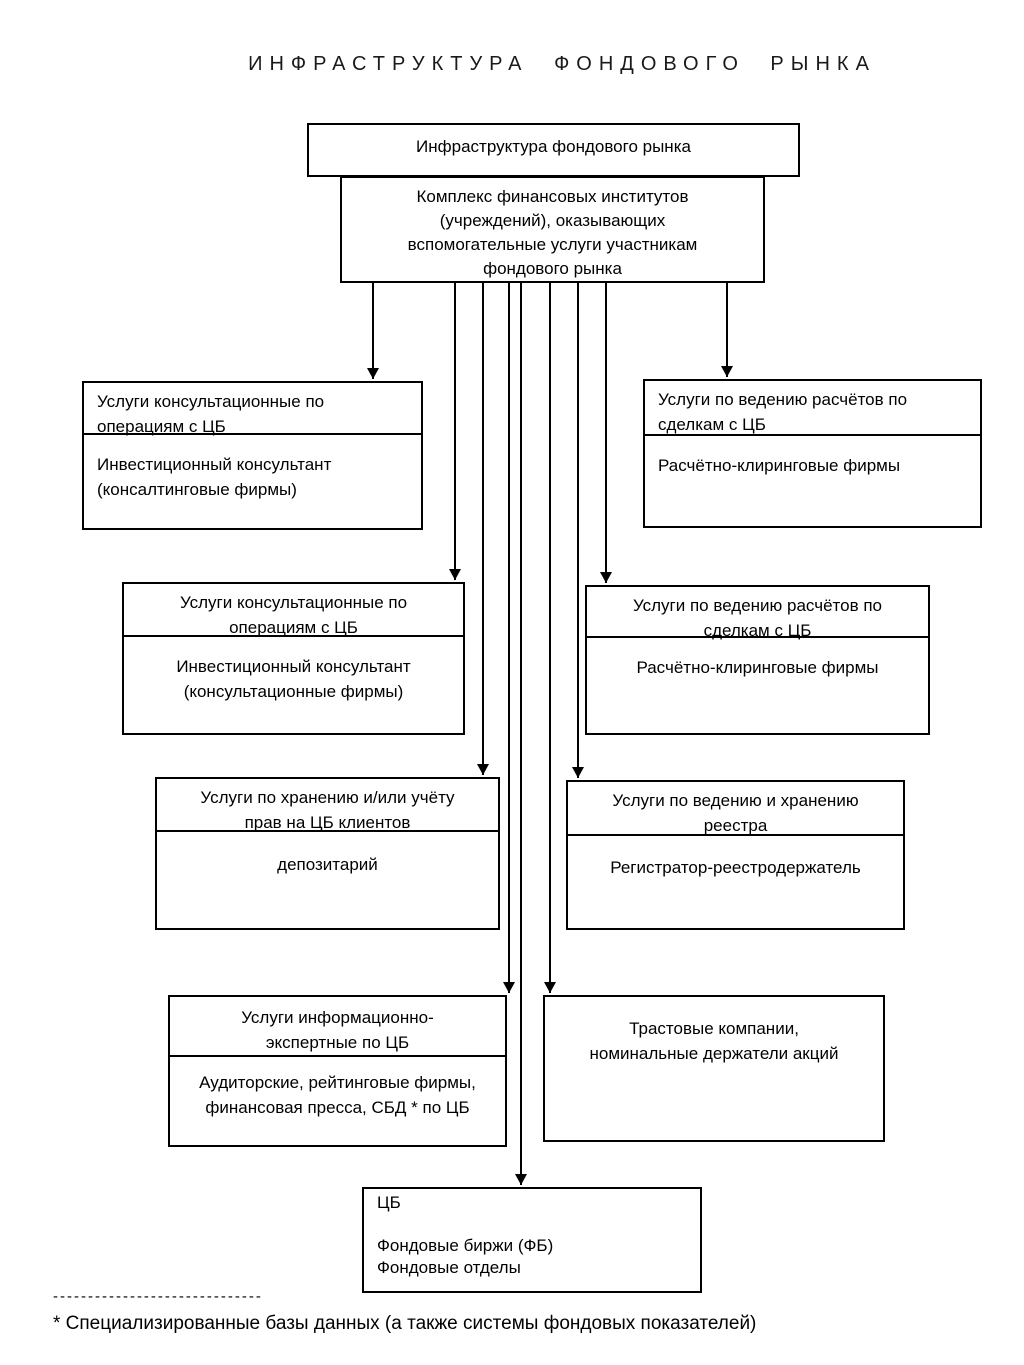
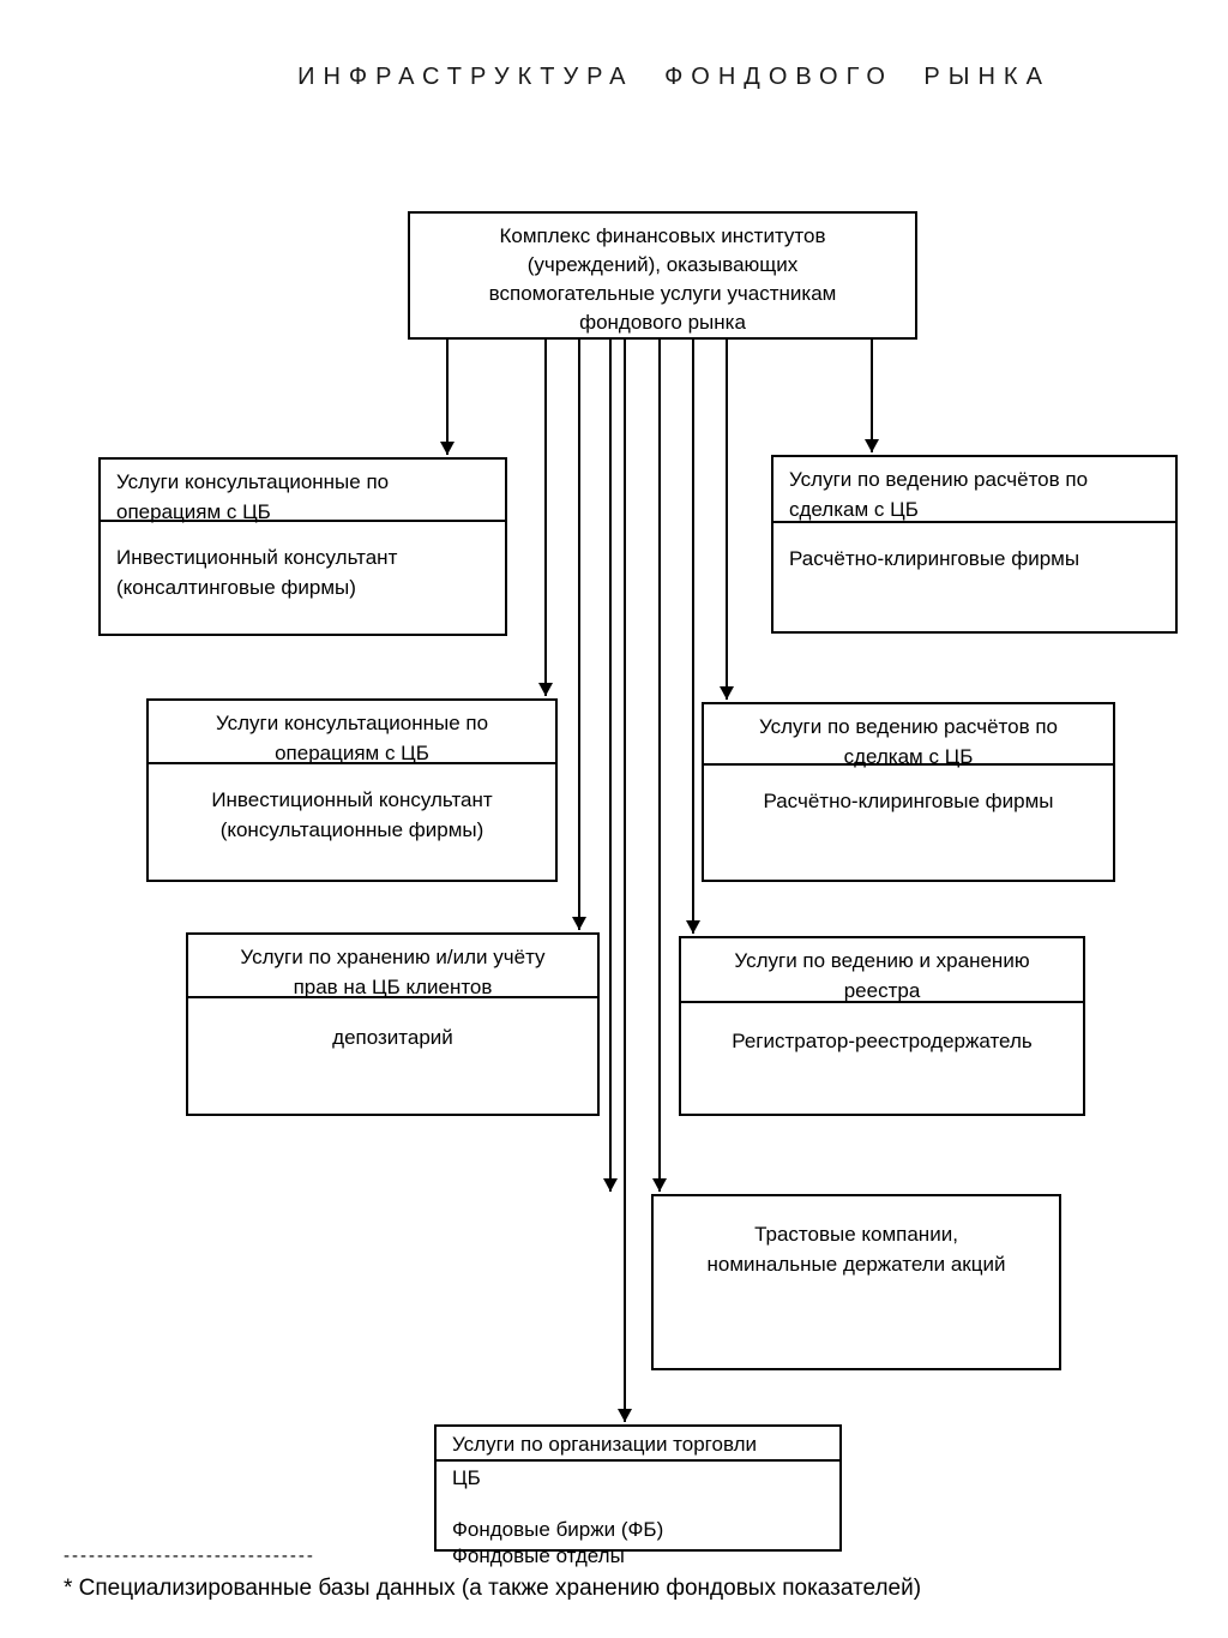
  ИНФРАСТРУКТУРА ФОНДОВОГО РЫНКА
- Инфраструктура фондового рынка
  Комплекс финансовых институтов
  (учреждений), оказывающих
  вспомогательные услуги участникам
  фондового рынка
  Услуги консультационные по
  операциям с ЦБ
  Инвестиционный консультант
  (консалтинговые фирмы)
  Услуги по ведению расчётов по
  сделкам с ЦБ
  Расчётно-клиринговые фирмы
  Услуги консультационные по
  операциям с ЦБ
  Инвестиционный консультант
  (консультационные фирмы)
  Услуги по ведению расчётов по
  сделкам с ЦБ
  Расчётно-клиринговые фирмы
  Услуги по хранению и/или учёту
  прав на ЦБ клиентов
  депозитарий
  Услуги по ведению и хранению
  реестра
  Регистратор-реестродержатель
- Услуги информационно-
- экспертные по ЦБ
- Аудиторские, рейтинговые фирмы,
- финансовая пресса, СБД * по ЦБ
  Трастовые компании,
  номинальные держатели акций
+ Услуги по организации торговли
  ЦБ
  Фондовые биржи (ФБ)
  Фондовые отделы
  ------------------------------
- * Специализированные базы данных (а также системы фондовых показателей)
+ * Специализированные базы данных (а также хранению фондовых показателей)
